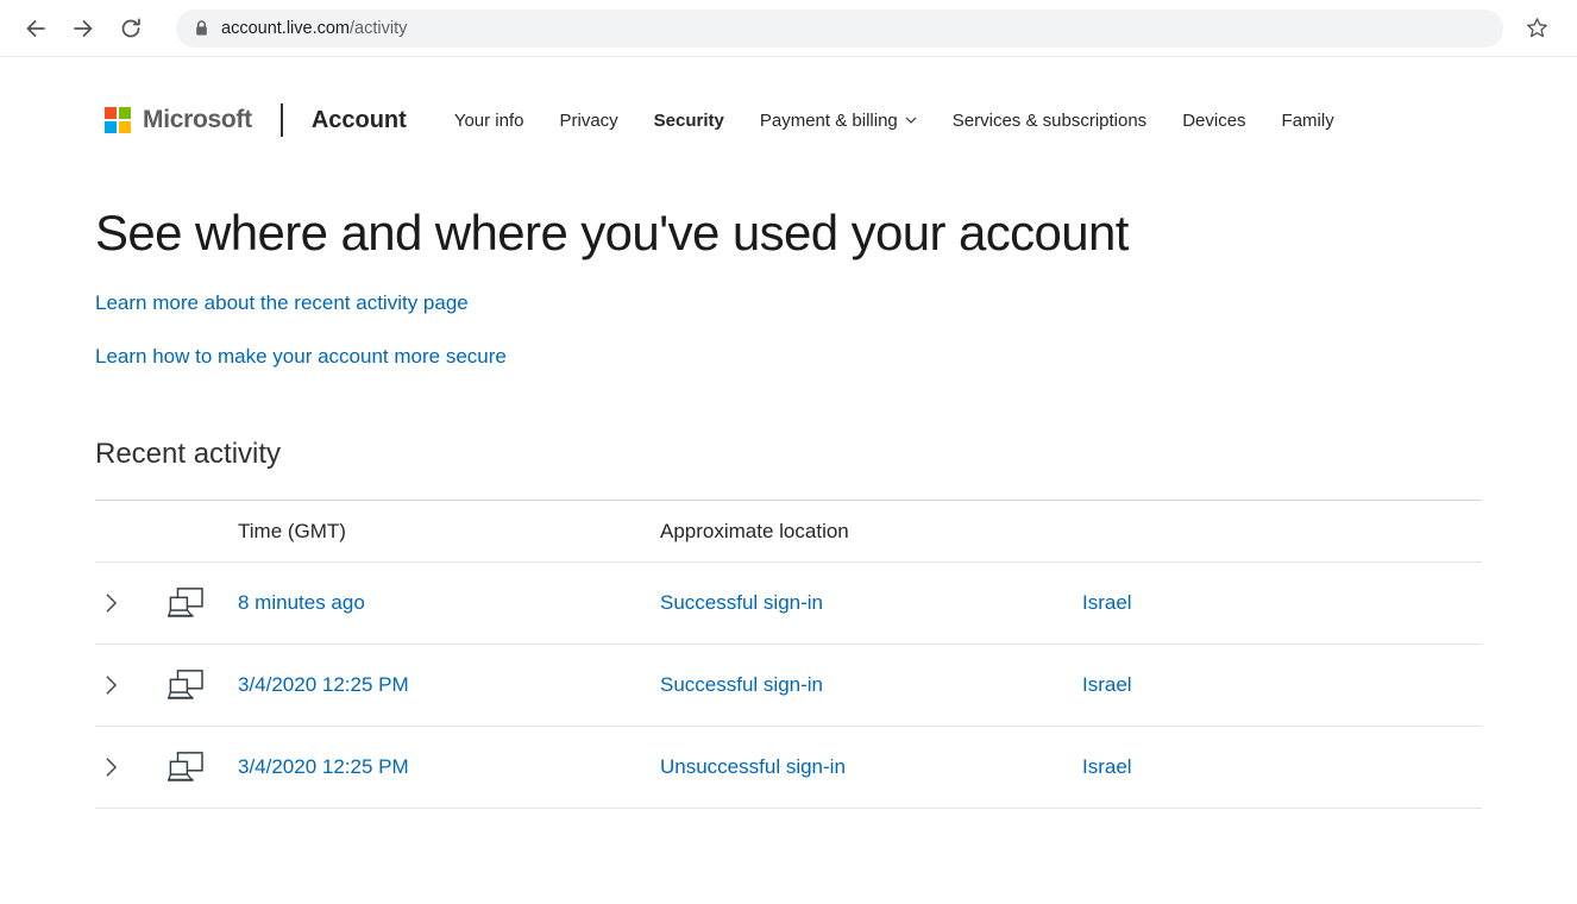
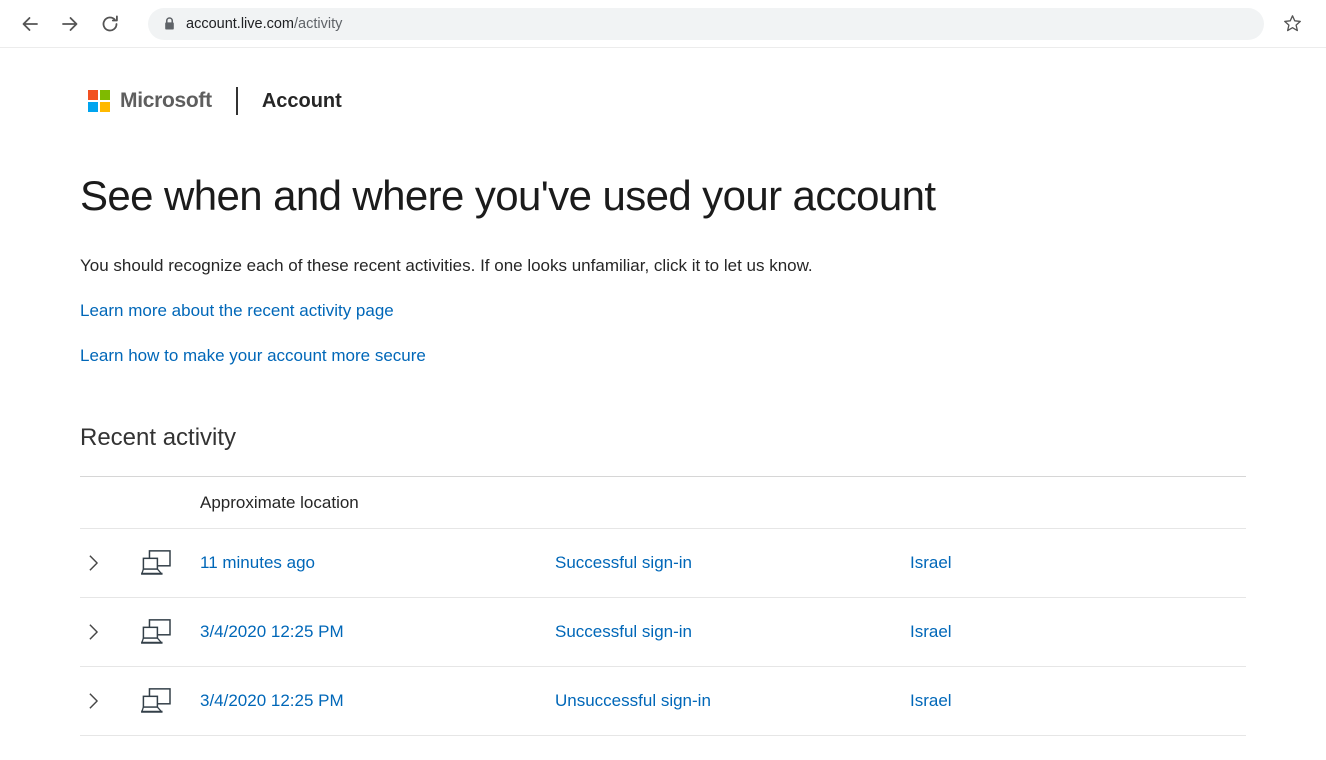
  account.live.com/activity
  Microsoft
  Account
- Your info
- Privacy
- Security
- Payment & billing
- Services & subscriptions
- Devices
- Family
- See where and where you've used your account
+ See when and where you've used your account
+ You should recognize each of these recent activities. If one looks unfamiliar, click it to let us know.
  Learn more about the recent activity page
  Learn how to make your account more secure
  Recent activity
- Time (GMT)
  Approximate location
- 8 minutes ago
+ 11 minutes ago
  Successful sign-in
  Israel
  3/4/2020 12:25 PM
  Successful sign-in
  Israel
  3/4/2020 12:25 PM
  Unsuccessful sign-in
  Israel
